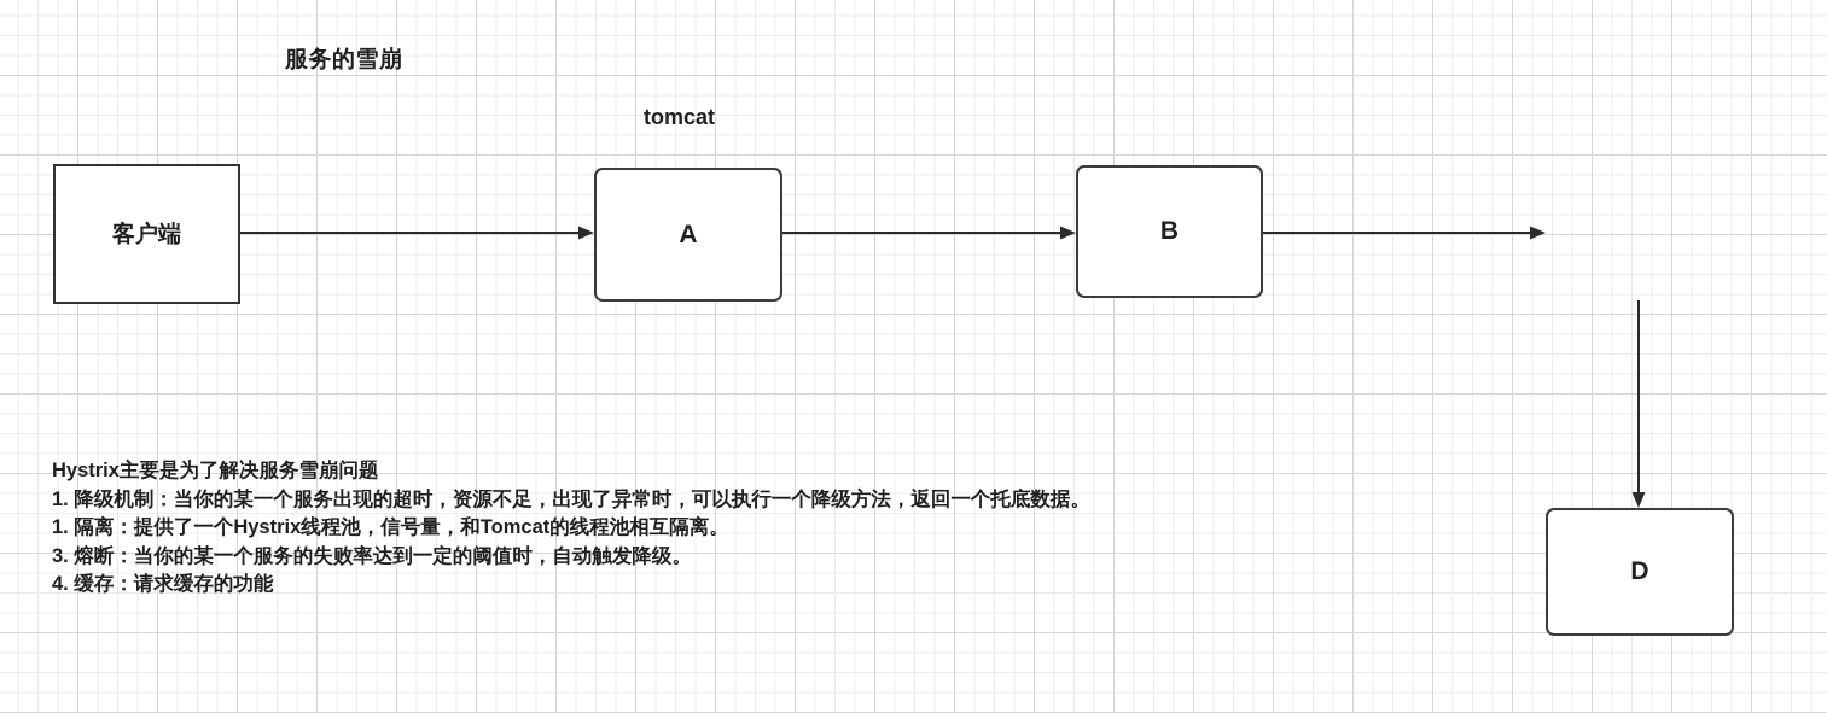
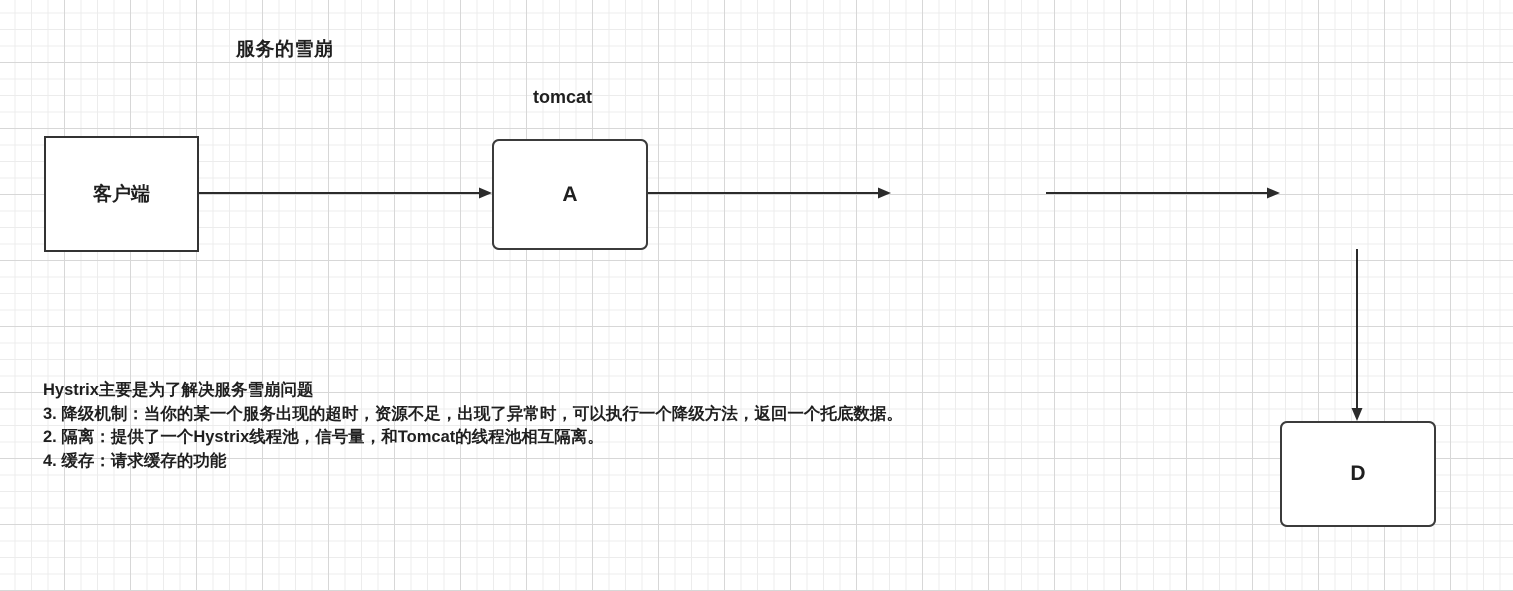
  服务的雪崩
  tomcat
  客户端
  A
- B
  D
  Hystrix主要是为了解决服务雪崩问题
- 1. 降级机制：当你的某一个服务出现的超时，资源不足，出现了异常时，可以执行一个降级方法，返回一个托底数据。
+ 3. 降级机制：当你的某一个服务出现的超时，资源不足，出现了异常时，可以执行一个降级方法，返回一个托底数据。
- 1. 隔离：提供了一个Hystrix线程池，信号量，和Tomcat的线程池相互隔离。
+ 2. 隔离：提供了一个Hystrix线程池，信号量，和Tomcat的线程池相互隔离。
- 3. 熔断：当你的某一个服务的失败率达到一定的阈值时，自动触发降级。
  4. 缓存：请求缓存的功能
